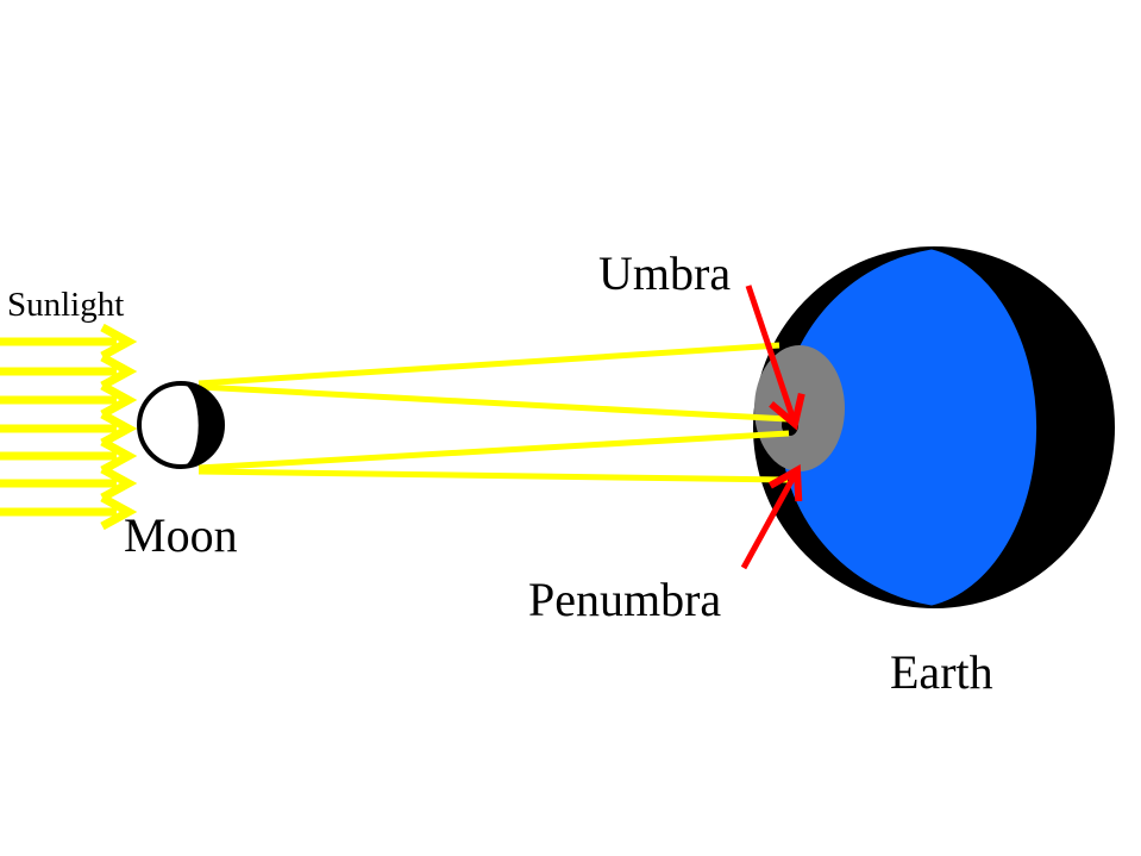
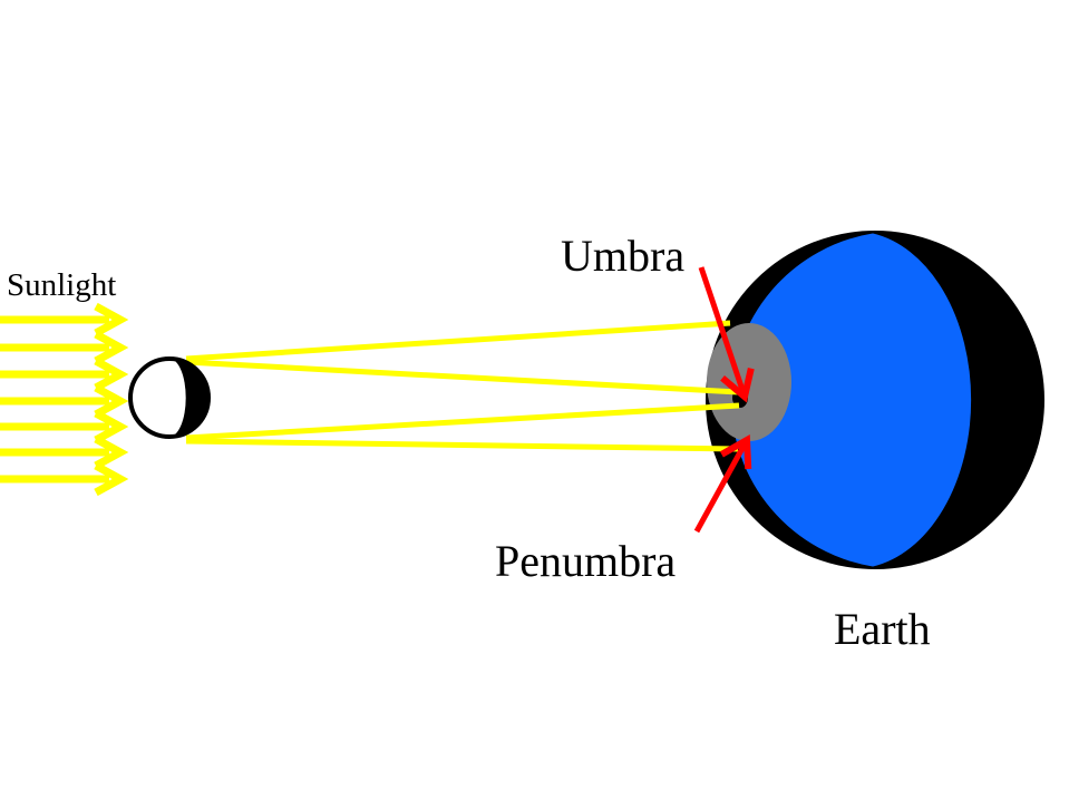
  Sunlight
- Moon
  Umbra
  Penumbra
  Earth
